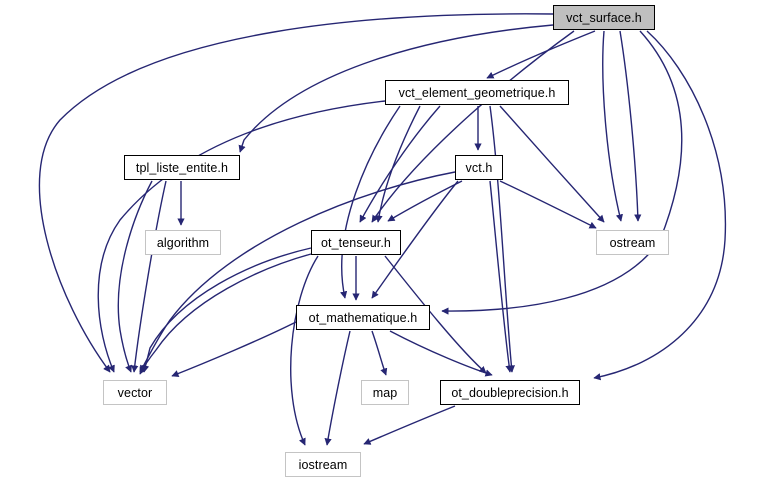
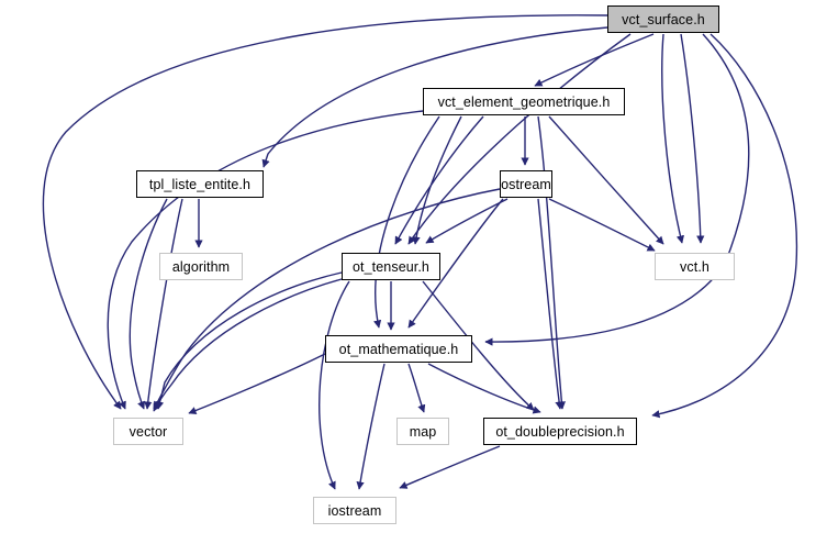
  vct_surface.h
  vct_element_geometrique.h
  tpl_liste_entite.h
- vct.h
+ ostream
  algorithm
  ot_tenseur.h
- ostream
+ vct.h
  ot_mathematique.h
  vector
  map
  ot_doubleprecision.h
  iostream
